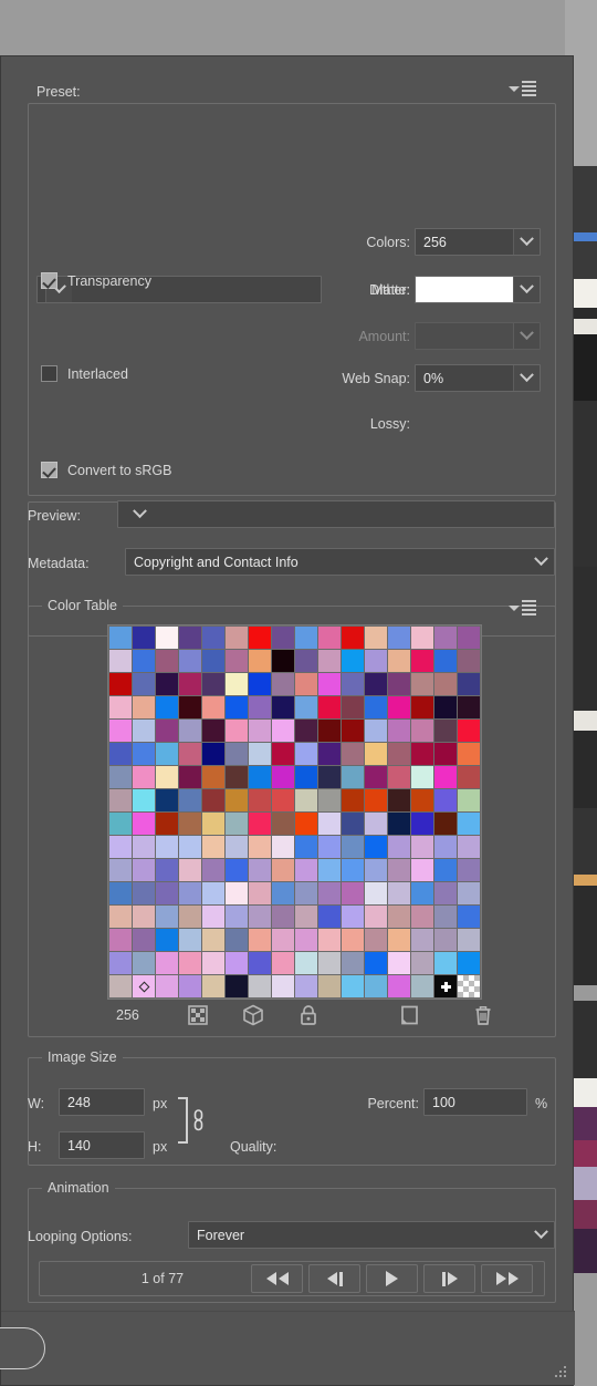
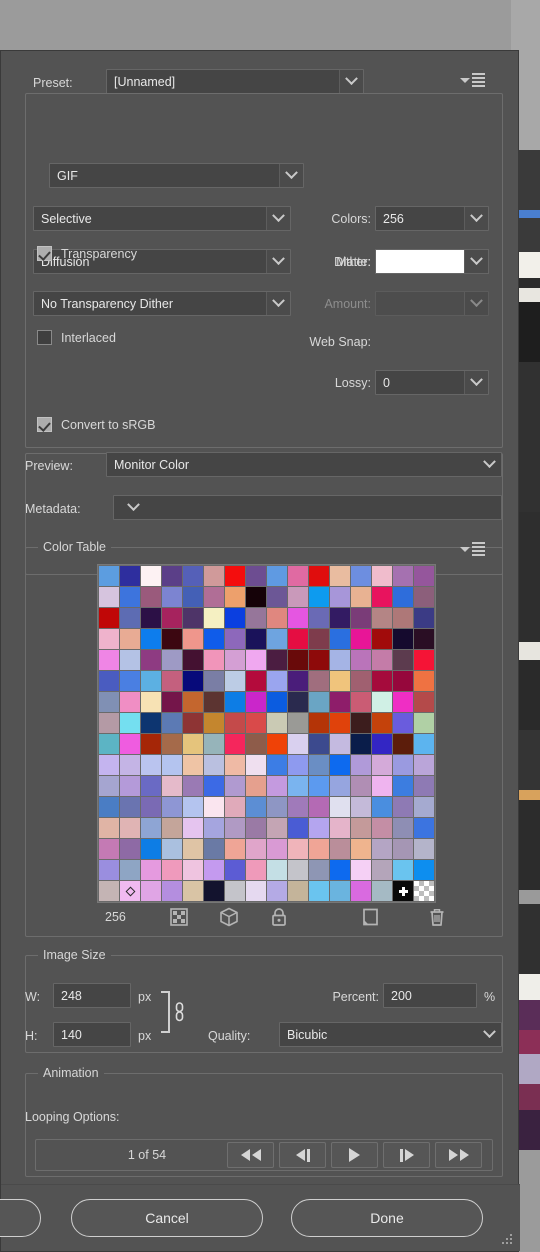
  Preset:
+ [Unnamed]
+ GIF
+ Selective
  Colors:
  256
+ Diffusion
  Dither:
  Transparency
  Matte:
+ No Transparency Dither
  Amount:
  Interlaced
  Web Snap:
- 0%
  Lossy:
+ 0
  Convert to sRGB
  Preview:
+ Monitor Color
  Metadata:
- Copyright and Contact Info
  Color Table
  256
  Image Size
  W:
  248
  px
  H:
  140
  px
  Percent:
- 100
+ 200
  %
  Quality:
+ Bicubic
  Animation
  Looping Options:
- Forever
- 1 of 77
+ 1 of 54
+ Cancel
+ Done
